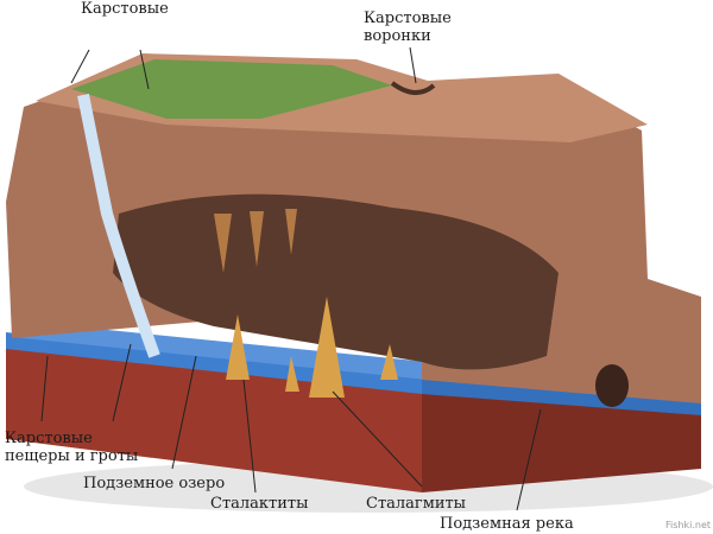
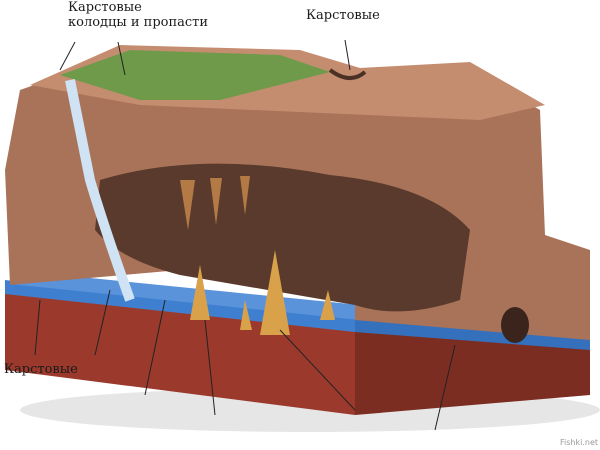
  Карстовые
+ колодцы и пропасти
  Карстовые
- воронки
  Карстовые
- пещеры и гроты
- Подземное озеро
- Сталактиты
- Сталагмиты
- Подземная река
  Fishki.net
